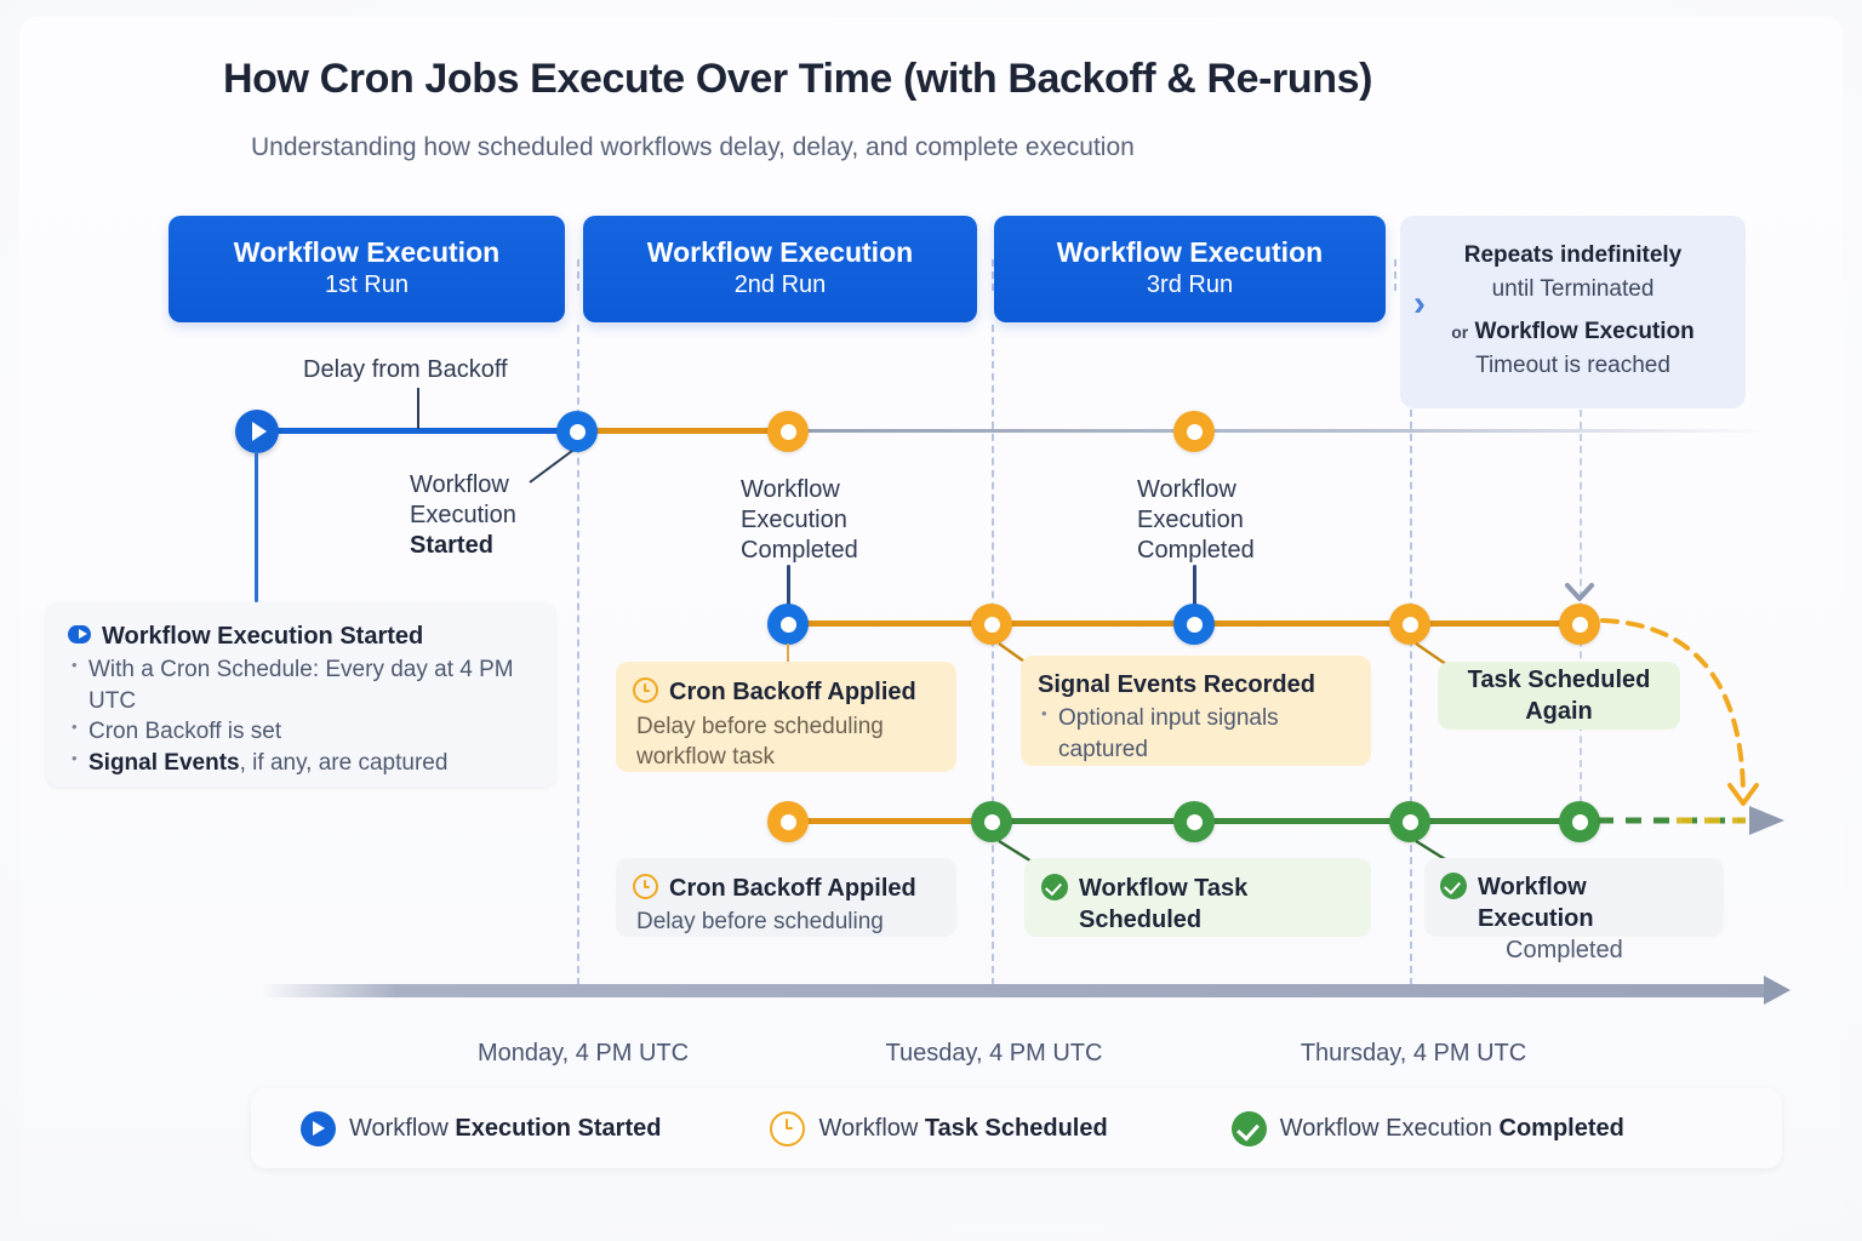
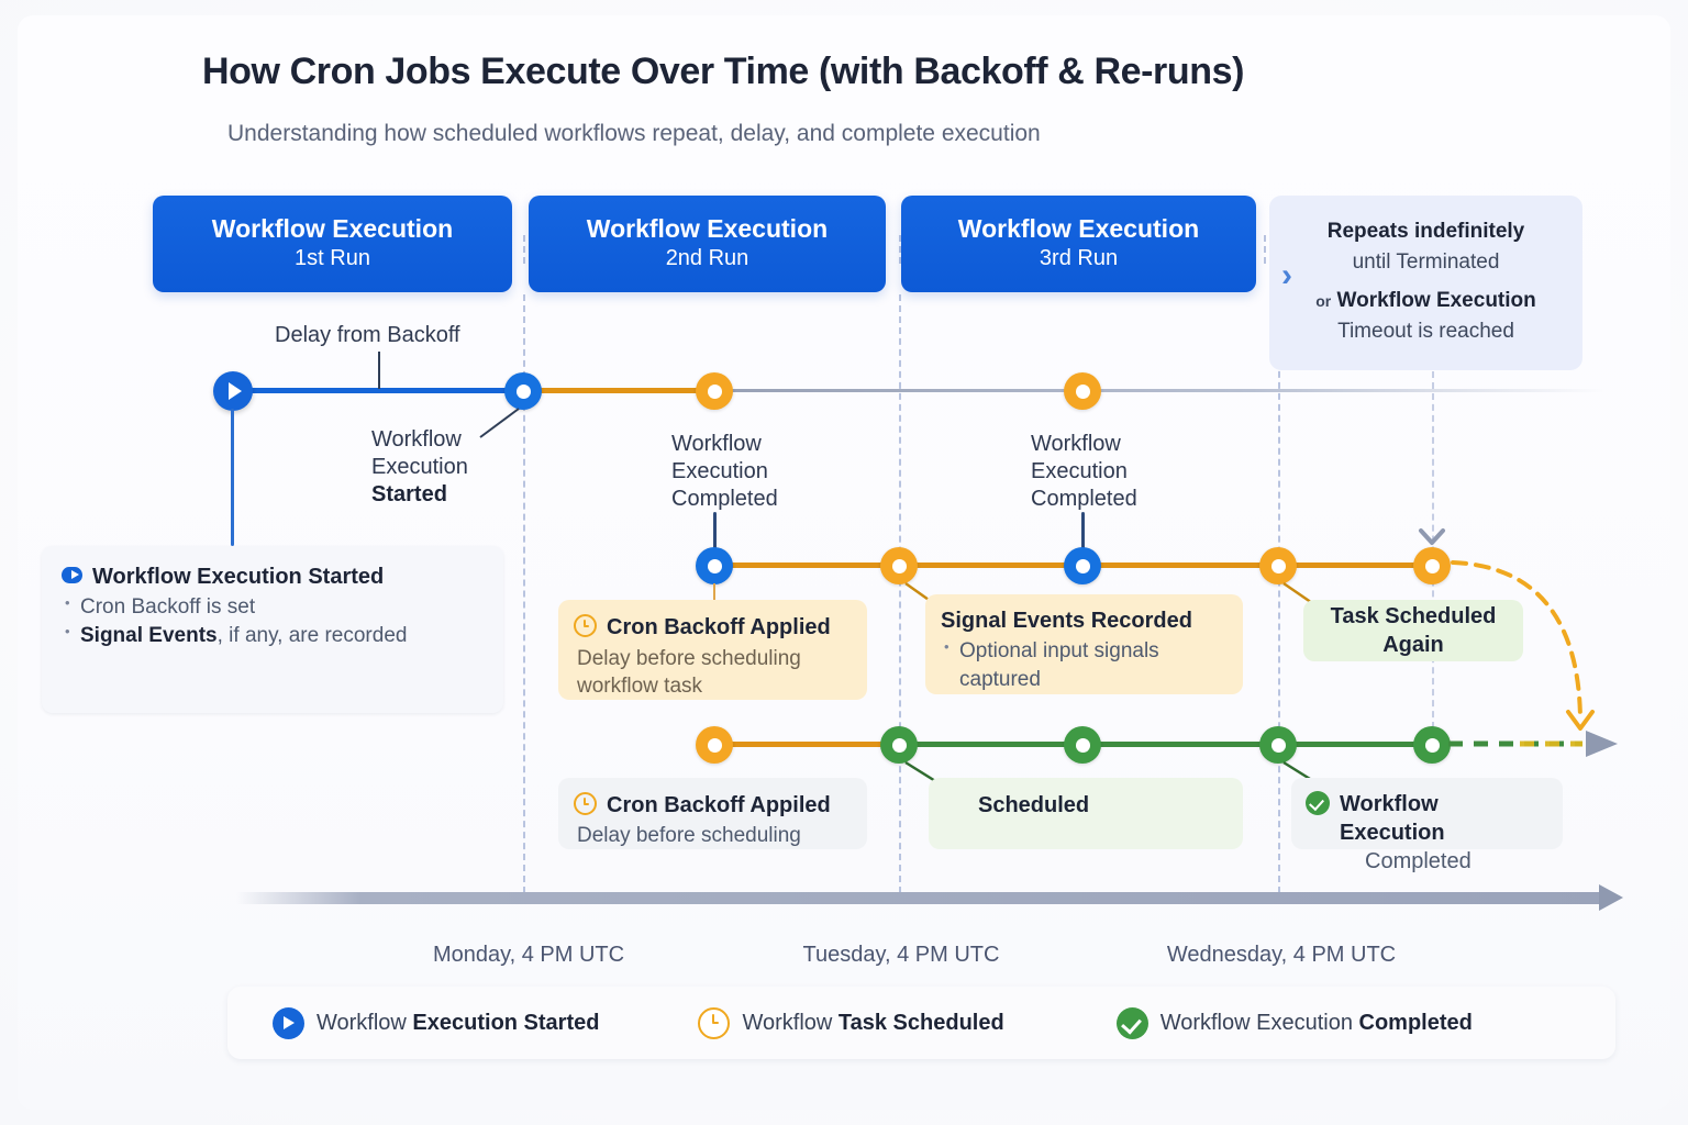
  How Cron Jobs Execute Over Time (with Backoff & Re-runs)
- Understanding how scheduled workflows delay, delay, and complete execution
+ Understanding how scheduled workflows repeat, delay, and complete execution
  Workflow Execution
  1st Run
  Workflow Execution
  2nd Run
  Workflow Execution
  3rd Run
  Repeats indefinitely
  until Terminated
  or Workflow Execution
  Timeout is reached
  ›
  Delay from Backoff
  Workflow
  Execution
  Started
  Workflow
  Execution
  Completed
  Workflow
  Execution
  Completed
  Workflow Execution Started
- With a Cron Schedule: Every day at 4 PM UTC
  Cron Backoff is set
- Signal Events, if any, are captured
+ Signal Events, if any, are recorded
  Cron Backoff Applied
  Delay before scheduling workflow task
  Signal Events Recorded
  Optional input signals captured
  Task Scheduled
  Again
  Cron Backoff Appiled
  Delay before scheduling
- Workflow Task
  Scheduled
  Workflow Execution
  Completed
  Monday, 4 PM UTC
  Tuesday, 4 PM UTC
- Thursday, 4 PM UTC
+ Wednesday, 4 PM UTC
  Workflow Execution Started
  Workflow Task Scheduled
  Workflow Execution Completed
